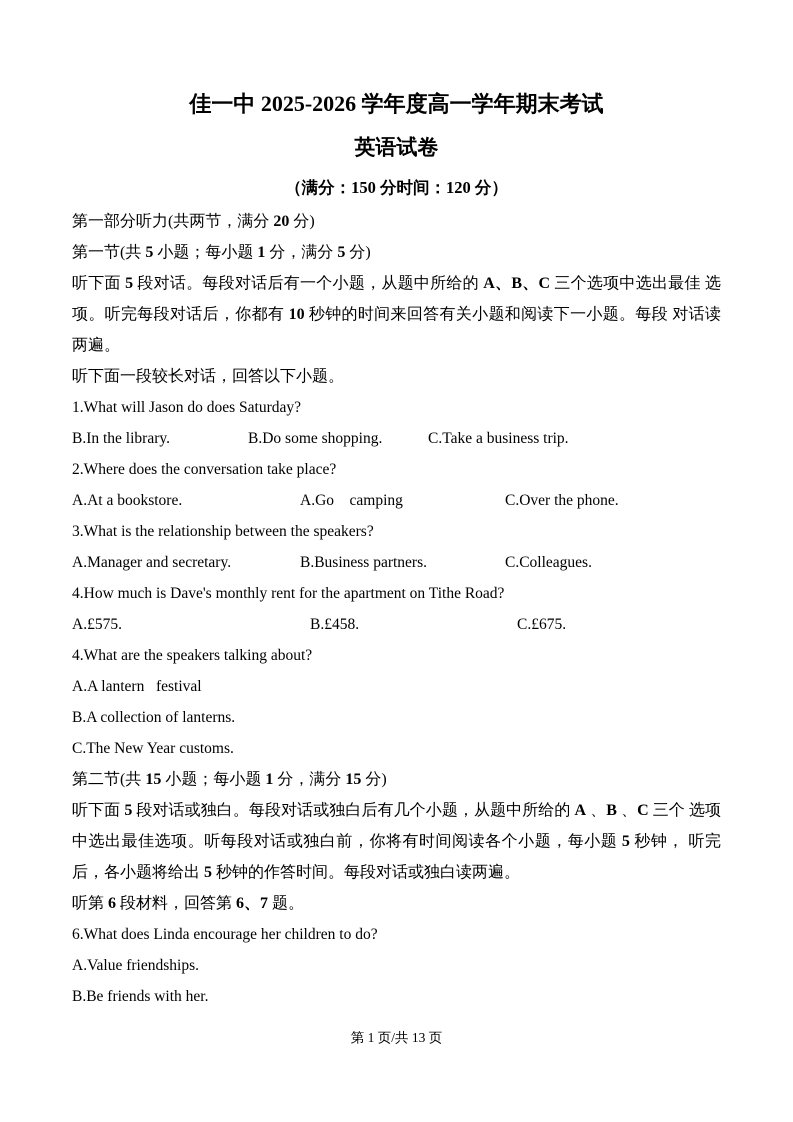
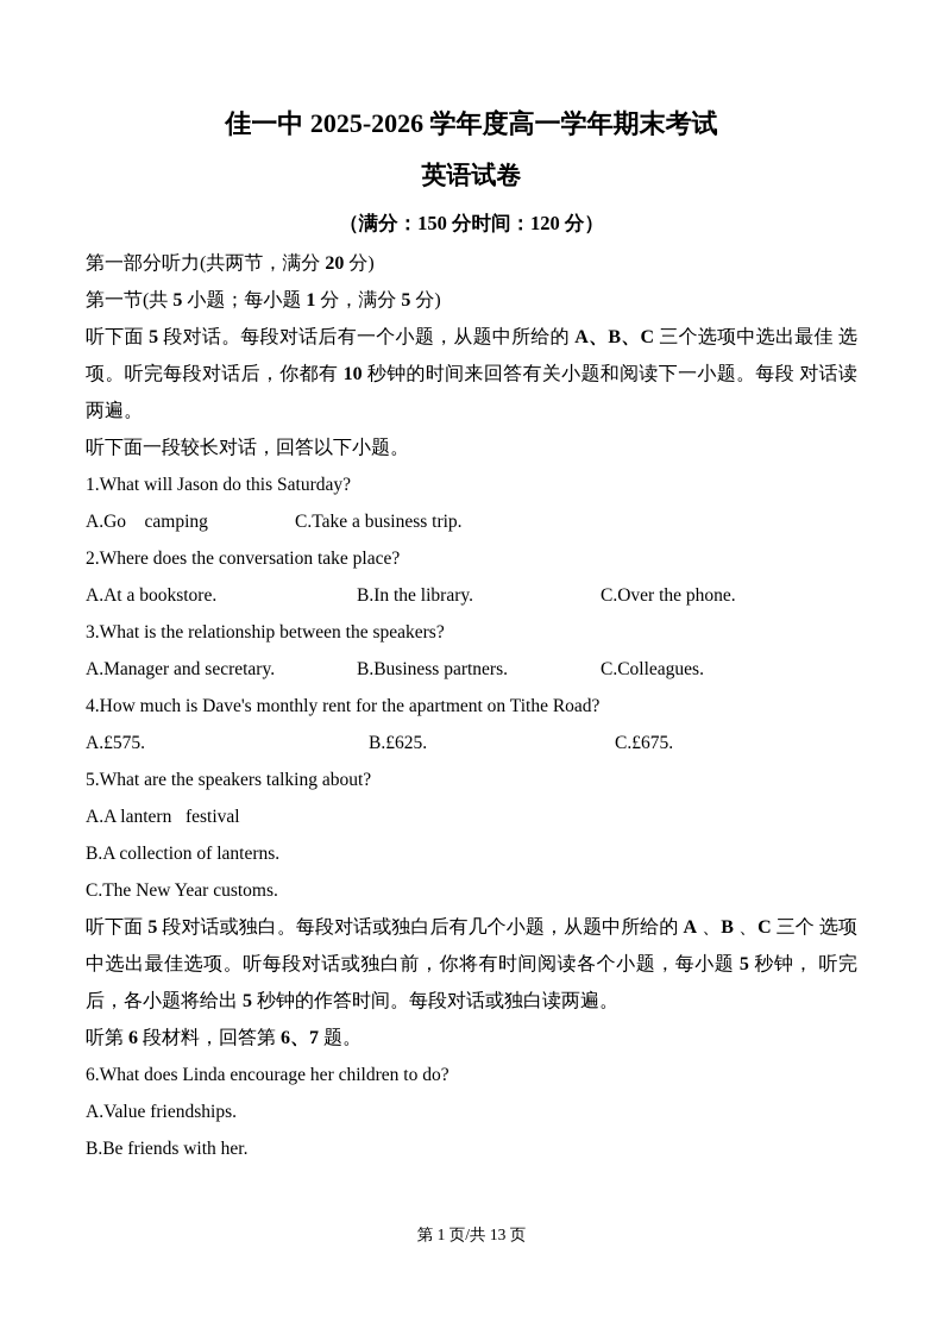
  佳一中 2025-2026 学年度高一学年期末考试
  英语试卷
  （满分：150 分时间：120 分）
  第一部分听力(共两节，满分 20 分)
  第一节(共 5 小题；每小题 1 分，满分 5 分)
  听下面 5 段对话。每段对话后有一个小题，从题中所给的 A、B、C 三个选项中选出最佳 选项。听完每段对话后，你都有 10 秒钟的时间来回答有关小题和阅读下一小题。每段 对话读两遍。
  听下面一段较长对话，回答以下小题。
- 1.What will Jason do does Saturday?
+ 1.What will Jason do this Saturday?
- B.In the library.
+ A.Go camping
- B.Do some shopping.
  C.Take a business trip.
  2.Where does the conversation take place?
  A.At a bookstore.
- A.Go camping
+ B.In the library.
  C.Over the phone.
  3.What is the relationship between the speakers?
  A.Manager and secretary.
  B.Business partners.
  C.Colleagues.
  4.How much is Dave's monthly rent for the apartment on Tithe Road?
  A.£575.
- B.£458.
+ B.£625.
  C.£675.
- 4.What are the speakers talking about?
+ 5.What are the speakers talking about?
  A.A lantern festival
  B.A collection of lanterns.
  C.The New Year customs.
- 第二节(共 15 小题；每小题 1 分，满分 15 分)
  听下面 5 段对话或独白。每段对话或独白后有几个小题，从题中所给的 A 、B 、C 三个 选项中选出最佳选项。听每段对话或独白前，你将有时间阅读各个小题，每小题 5 秒钟， 听完后，各小题将给出 5 秒钟的作答时间。每段对话或独白读两遍。
  听第 6 段材料，回答第 6、7 题。
  6.What does Linda encourage her children to do?
  A.Value friendships.
  B.Be friends with her.
  第 1 页/共 13 页
